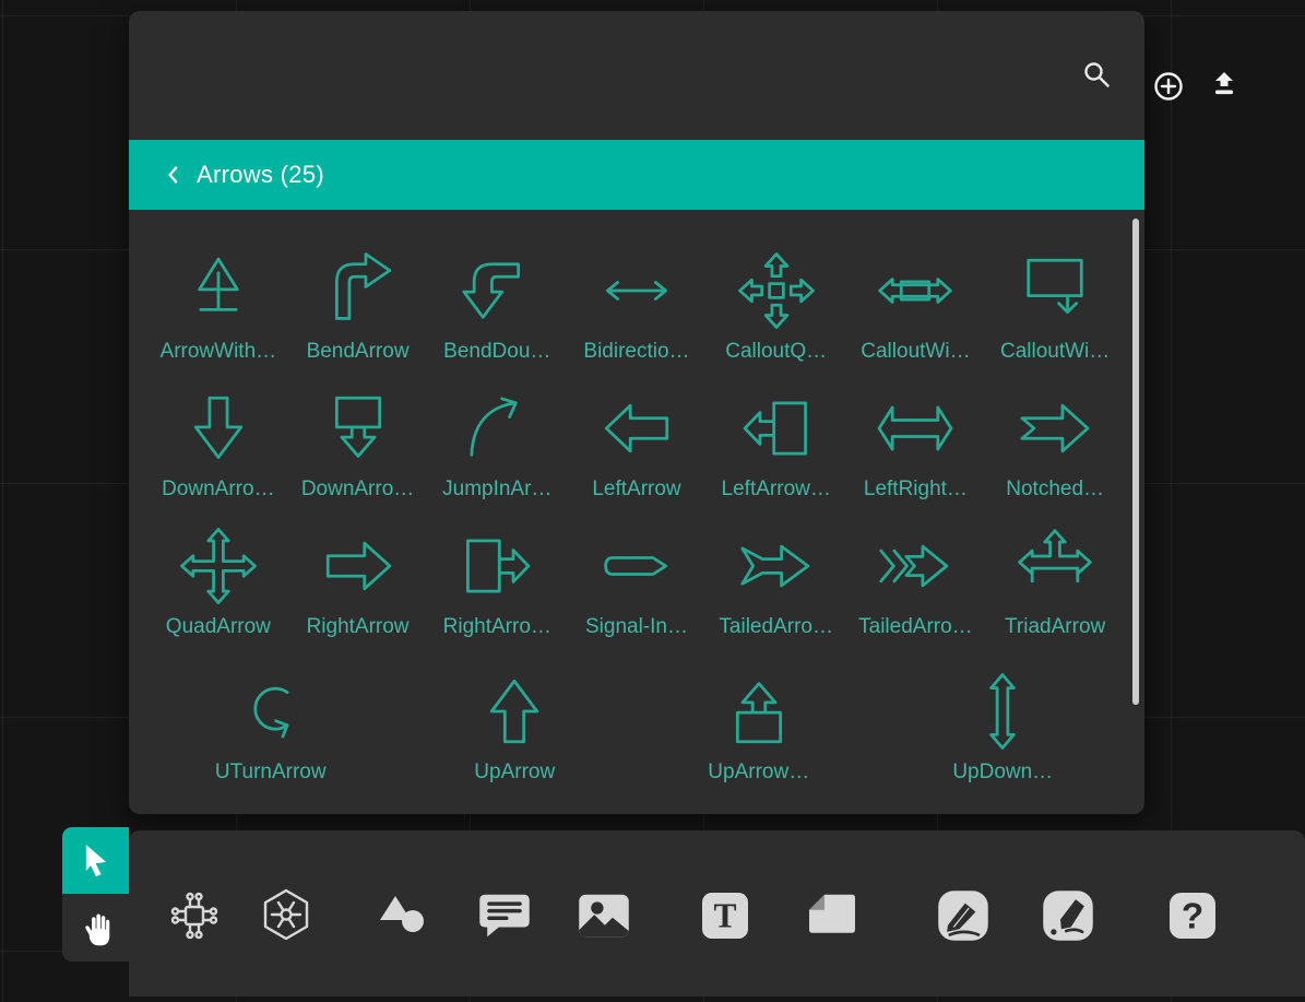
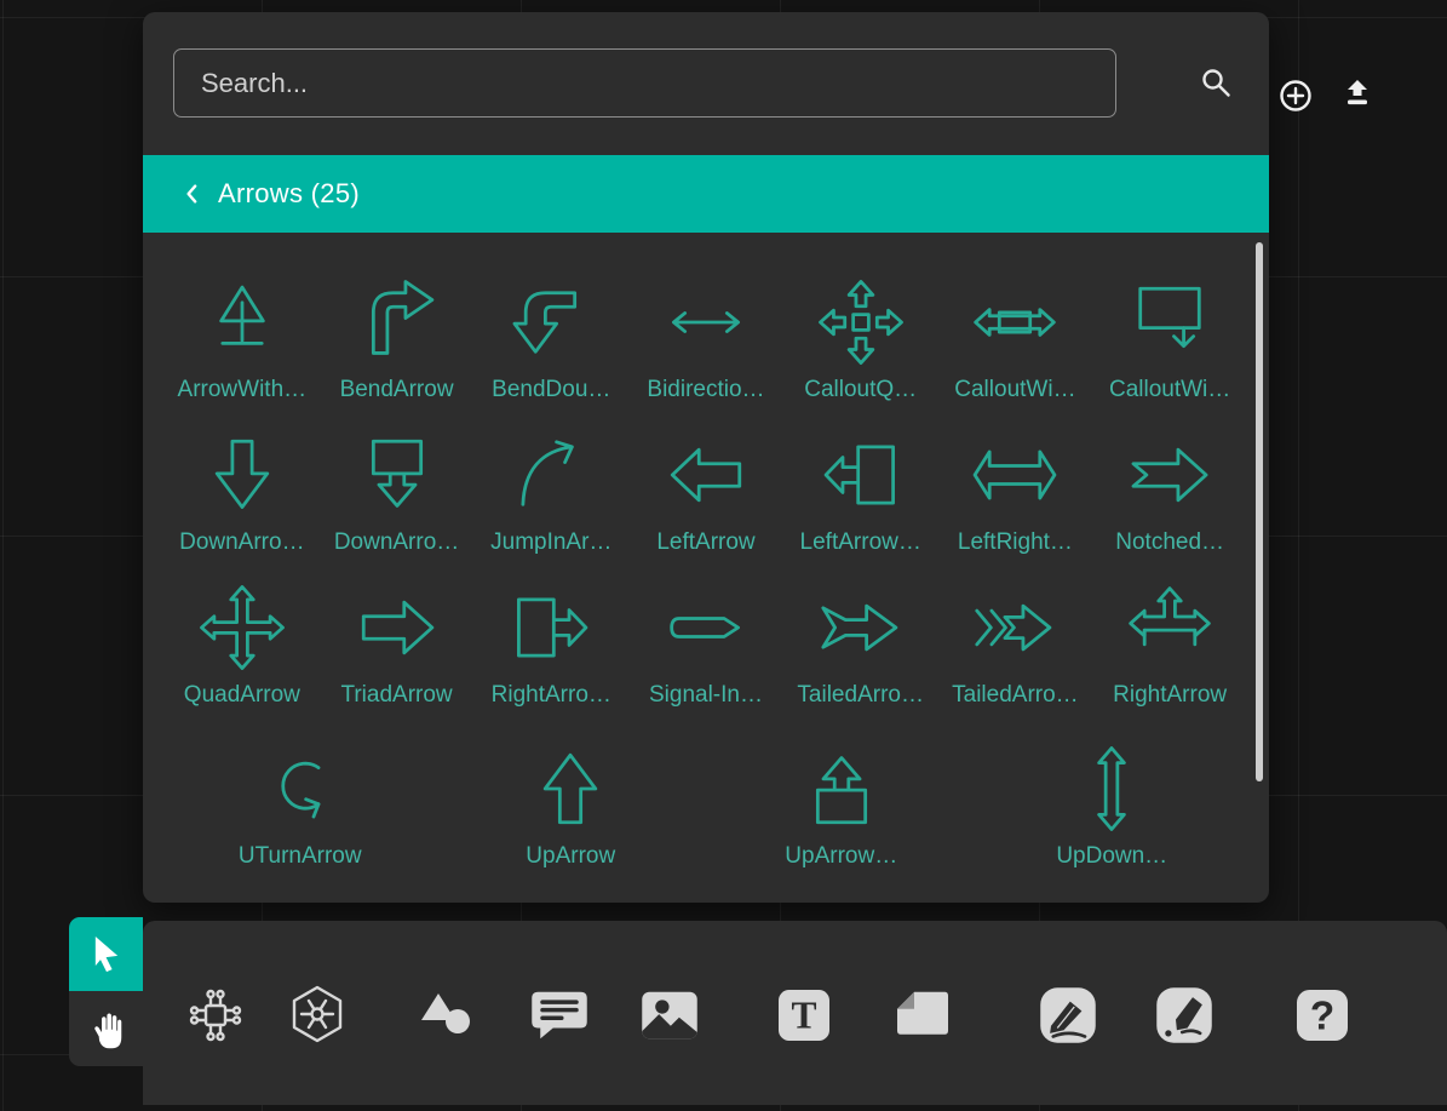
+ Search...
  Arrows (25)
  ArrowWith…
  BendArrow
  BendDou…
  Bidirectio…
  CalloutQ…
  CalloutWi…
  CalloutWi…
  DownArro…
  DownArro…
  JumpInAr…
  LeftArrow
  LeftArrow…
  LeftRight…
  Notched…
  QuadArrow
- RightArrow
+ TriadArrow
  RightArro…
  Signal-In…
  TailedArro…
  TailedArro…
- TriadArrow
+ RightArrow
  UTurnArrow
  UpArrow
  UpArrow…
  UpDown…
  T
  ?
